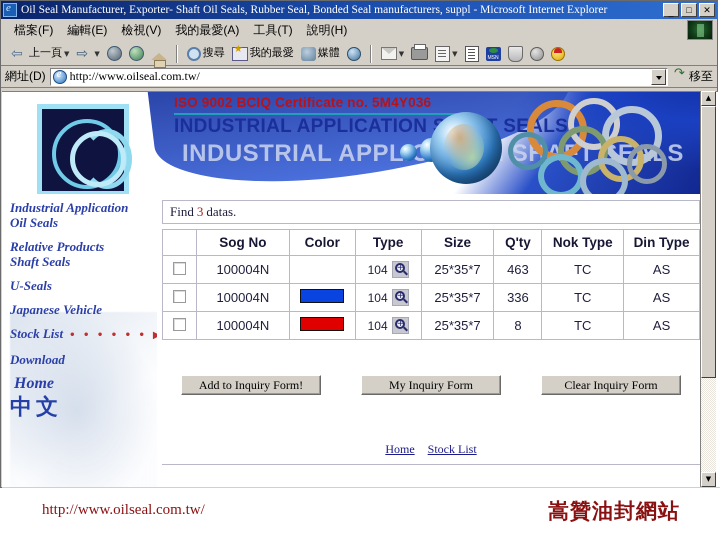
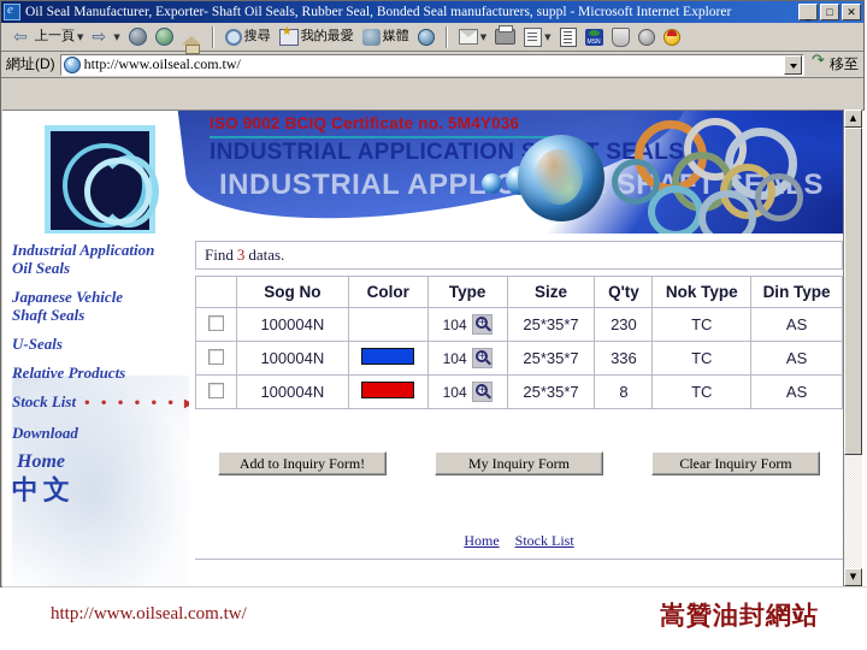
  Oil Seal Manufacturer, Exporter- Shaft Oil Seals, Rubber Seal, Bonded Seal manufacturers, suppl - Microsoft Internet Explorer
  _
  □
  ✕
- 檔案(F)
- 編輯(E)
- 檢視(V)
- 我的最愛(A)
- 工具(T)
- 說明(H)
  ⇦
  上一頁
  ▼
  ⇨
  ▼
  搜尋
  我的最愛
  媒體
  ▼
  ▼
  網址(D)
  http://www.oilseal.com.tw/
  移至
  ISO 9002 BCIQ Certificate no. 5M4Y036
  INDUSTRIAL APPLICATION SEALS
  INDUSTRIAL APPL SHAFT SEALS
  Industrial Application
  Oil Seals
- Relative Products
+ Japanese Vehicle
  Shaft Seals
  U-Seals
- Japanese Vehicle
+ Relative Products
  Stock List • • • • • •
  Download
  Home
  中文
  Find
  3
  datas.
  	Sog No	Color	Type	Size	Q'ty	Nok Type	Din Type
- 	100004N		104 +	25*35*7	463	TC	AS
+ 	100004N		104 +	25*35*7	230	TC	AS
  	100004N		104 +	25*35*7	336	TC	AS
  	100004N		104 +	25*35*7	8	TC	AS
  Add to Inquiry Form!
  My Inquiry Form
  Clear Inquiry Form
  Home Stock List
  ▲
  ▼
  http://www.oilseal.com.tw/
  嵩贊油封網站
